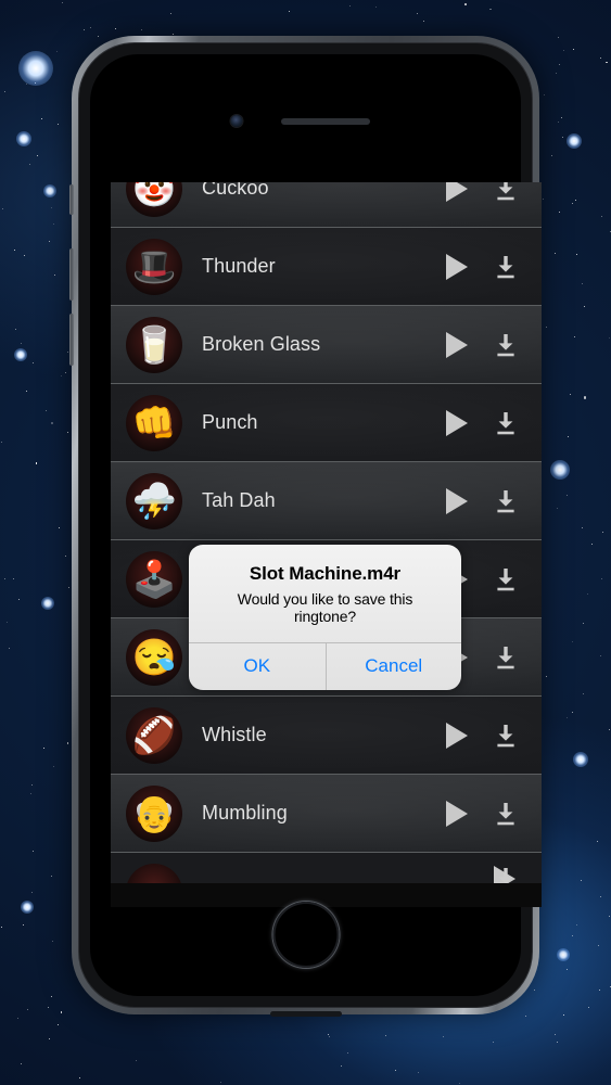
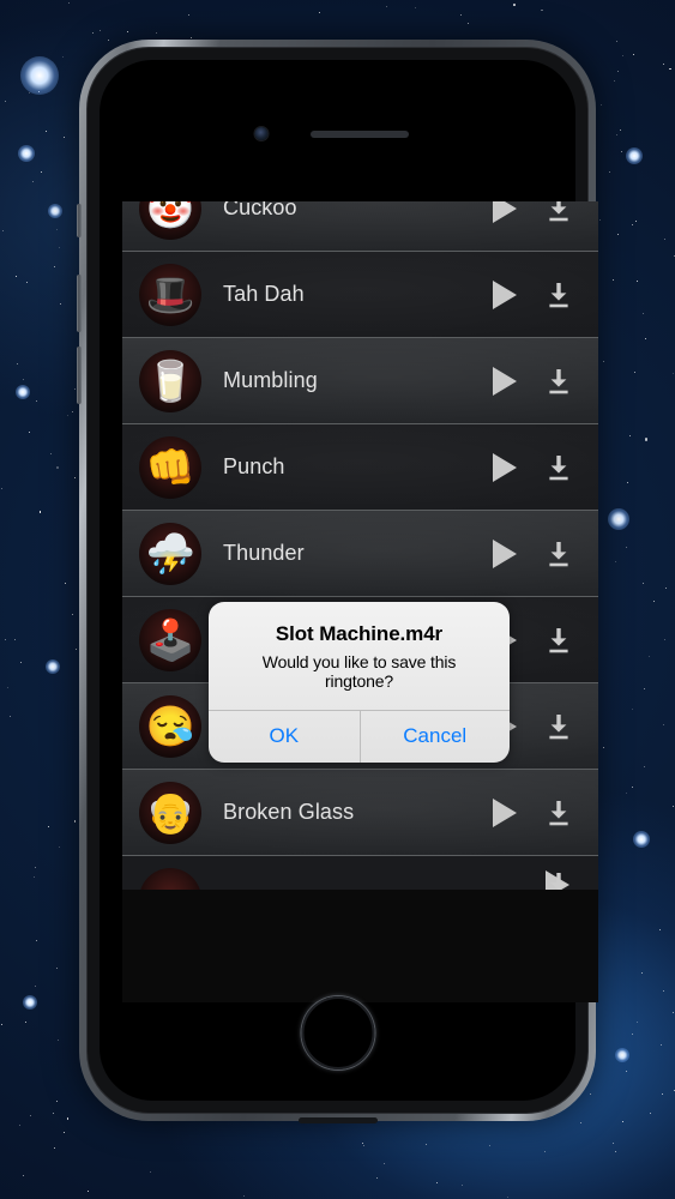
  🤡
  Cuckoo
  🎩
- Thunder
+ Tah Dah
  🥛
- Broken Glass
+ Mumbling
  👊
  Punch
  ⛈️
- Tah Dah
+ Thunder
  🕹️
  😪
- 🏈
- Whistle
  👴
- Mumbling
+ Broken Glass
  Slot Machine.m4r
  Would you like to save this ringtone?
  OK
  Cancel
